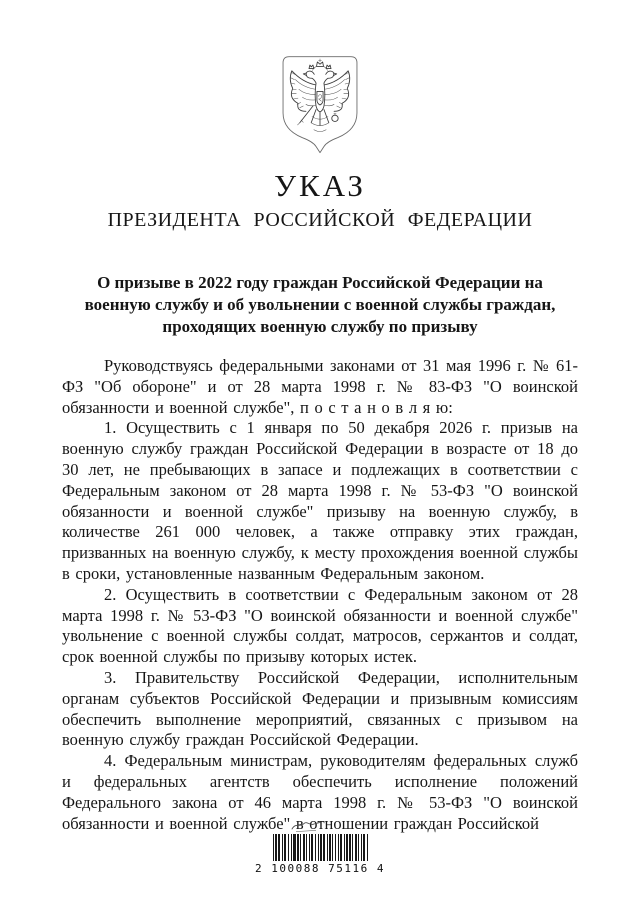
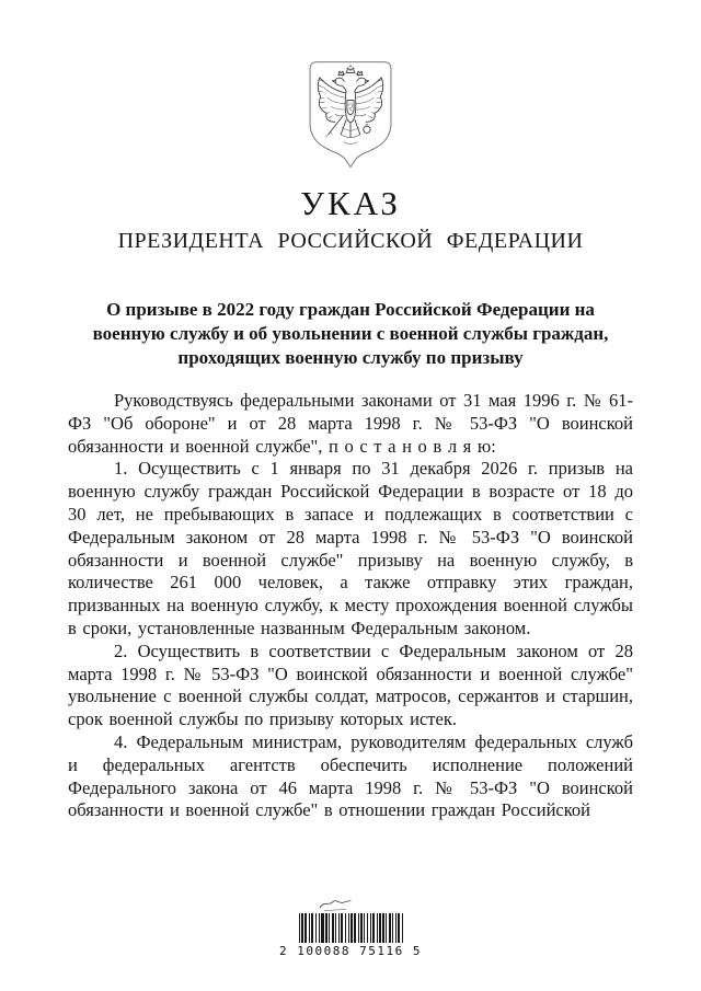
  УКАЗ
  ПРЕЗИДЕНТА РОССИЙСКОЙ ФЕДЕРАЦИИ
  О призыве в 2022 году граждан Российской Федерации на военную службу и об увольнении с военной службы граждан, проходящих военную службу по призыву
- Руководствуясь федеральными законами от 31 мая 1996 г. № 61-ФЗ "Об обороне" и от 28 марта 1998 г. № 83-ФЗ "О воинской обязанности и военной службе", п о с т а н о в л я ю:
+ Руководствуясь федеральными законами от 31 мая 1996 г. № 61-ФЗ "Об обороне" и от 28 марта 1998 г. № 53-ФЗ "О воинской обязанности и военной службе", п о с т а н о в л я ю:
- 1. Осуществить с 1 января по 50 декабря 2026 г. призыв на военную службу граждан Российской Федерации в возрасте от 18 до 30 лет, не пребывающих в запасе и подлежащих в соответствии с Федеральным законом от 28 марта 1998 г. № 53-ФЗ "О воинской обязанности и военной службе" призыву на военную службу, в количестве 261 000 человек, а также отправку этих граждан, призванных на военную службу, к месту прохождения военной службы в сроки, установленные названным Федеральным законом.
+ 1. Осуществить с 1 января по 31 декабря 2026 г. призыв на военную службу граждан Российской Федерации в возрасте от 18 до 30 лет, не пребывающих в запасе и подлежащих в соответствии с Федеральным законом от 28 марта 1998 г. № 53-ФЗ "О воинской обязанности и военной службе" призыву на военную службу, в количестве 261 000 человек, а также отправку этих граждан, призванных на военную службу, к месту прохождения военной службы в сроки, установленные названным Федеральным законом.
- 2. Осуществить в соответствии с Федеральным законом от 28 марта 1998 г. № 53-ФЗ "О воинской обязанности и военной службе" увольнение с военной службы солдат, матросов, сержантов и солдат, срок военной службы по призыву которых истек.
+ 2. Осуществить в соответствии с Федеральным законом от 28 марта 1998 г. № 53-ФЗ "О воинской обязанности и военной службе" увольнение с военной службы солдат, матросов, сержантов и старшин, срок военной службы по призыву которых истек.
- 3. Правительству Российской Федерации, исполнительным органам субъектов Российской Федерации и призывным комиссиям обеспечить выполнение мероприятий, связанных с призывом на военную службу граждан Российской Федерации.
  4. Федеральным министрам, руководителям федеральных служб и федеральных агентств обеспечить исполнение положений Федерального закона от 46 марта 1998 г. № 53-ФЗ "О воинской обязанности и военной службе" в отношении граждан Российской
- 2 100088 75116 4
+ 2 100088 75116 5
